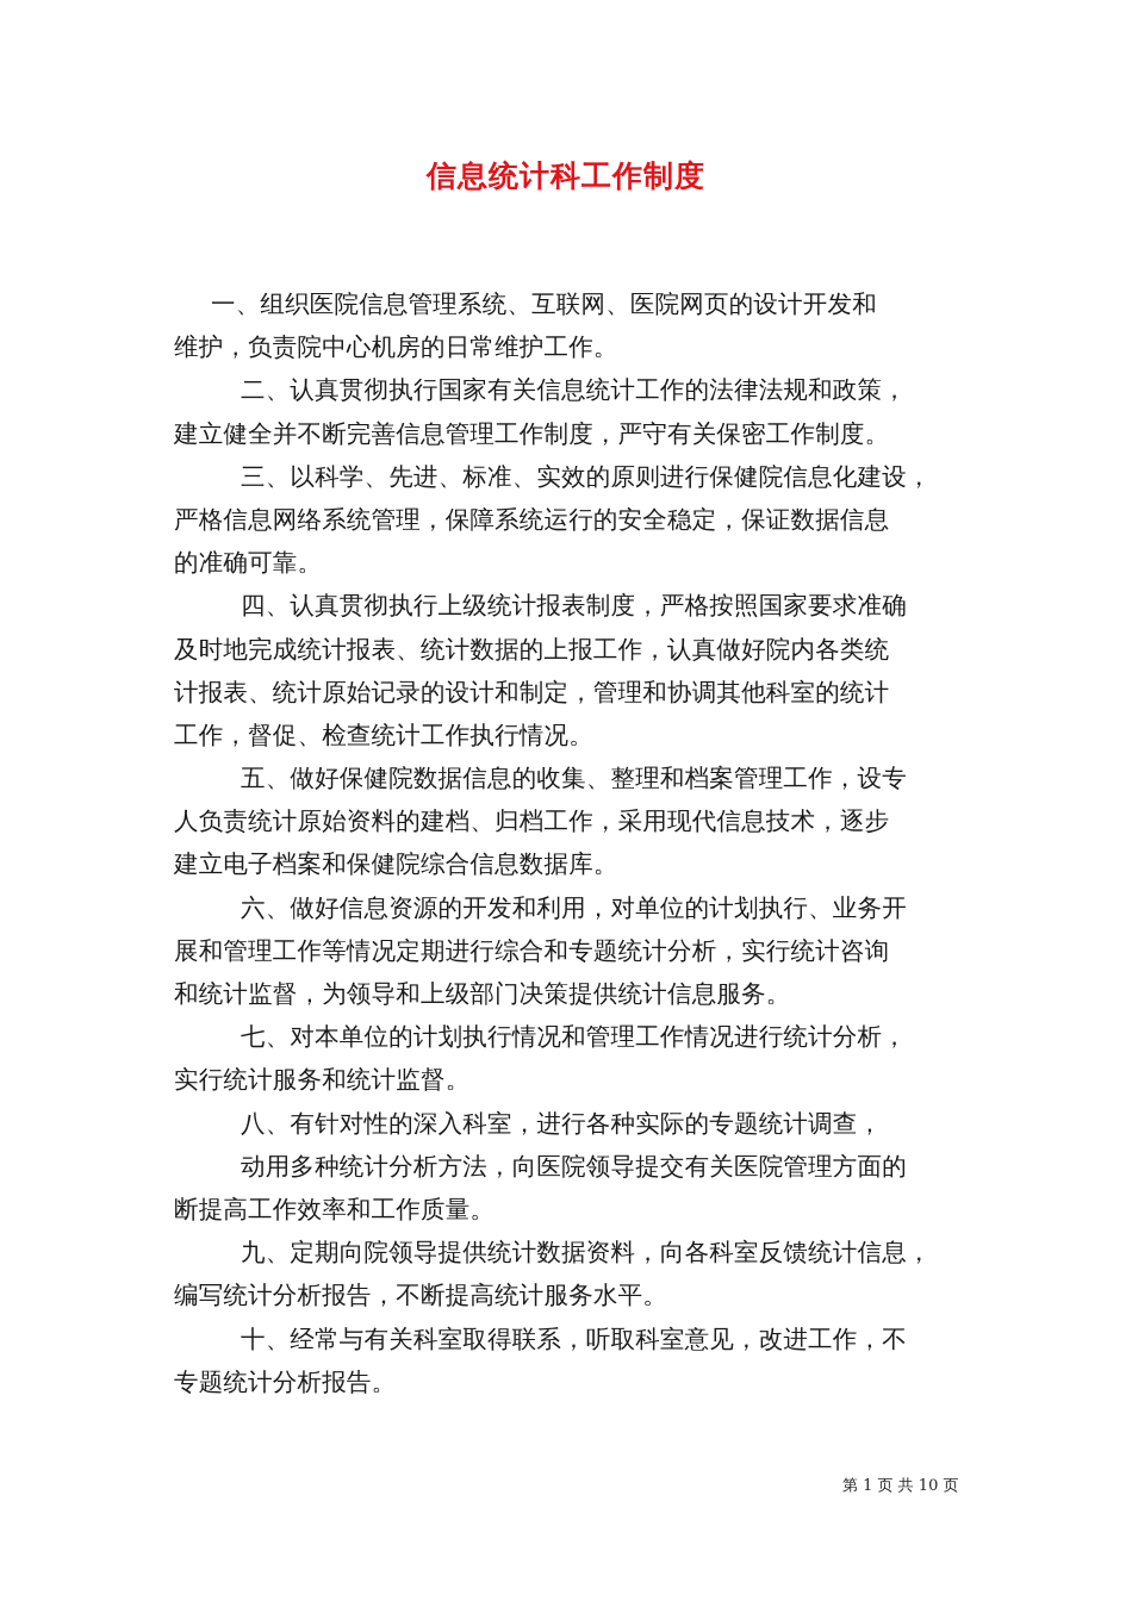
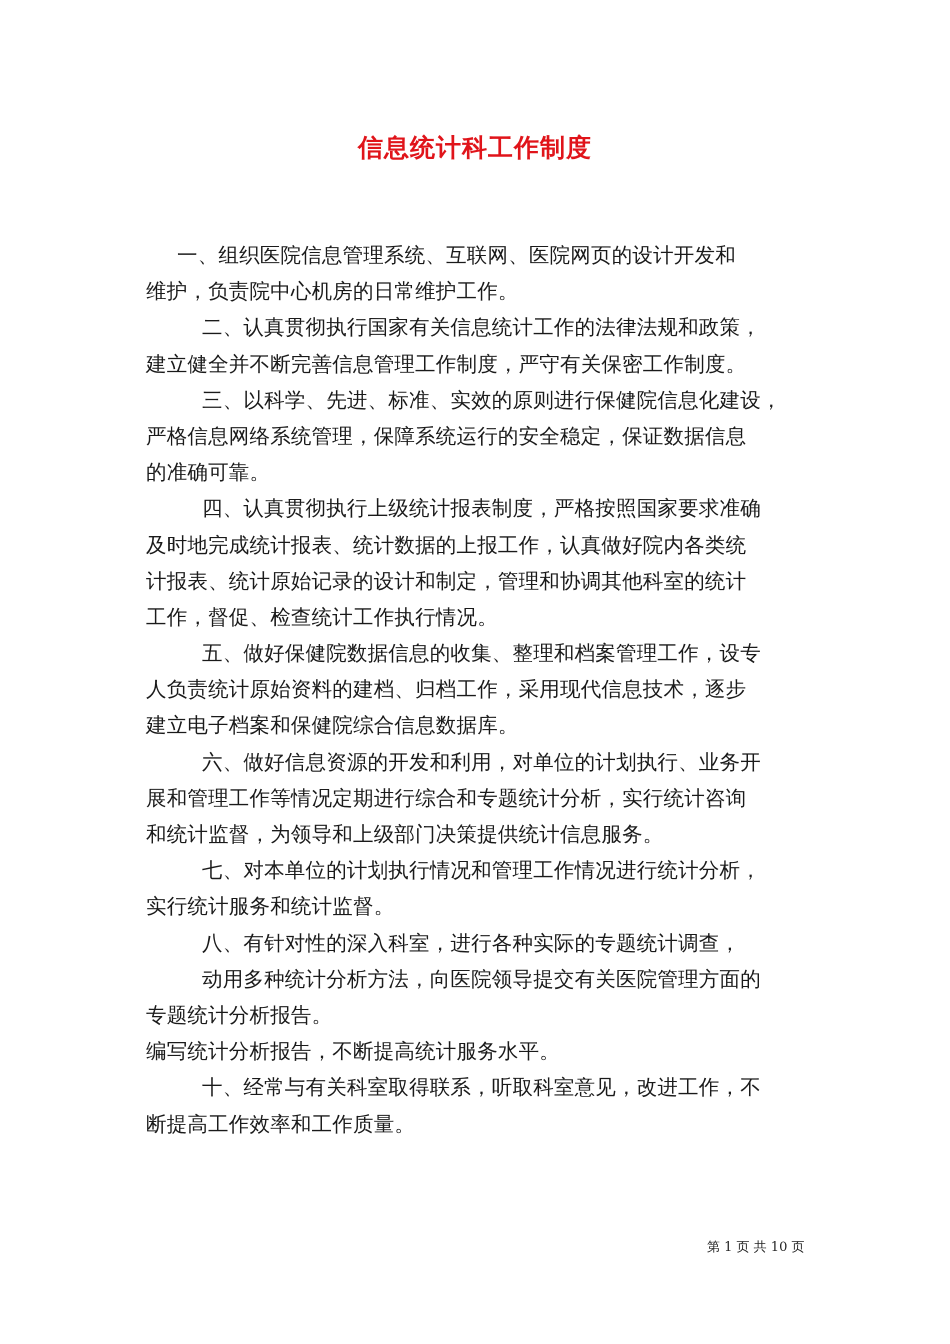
  信息统计科工作制度
  一、组织医院信息管理系统、互联网、医院网页的设计开发和
  维护，负责院中心机房的日常维护工作。
  二、认真贯彻执行国家有关信息统计工作的法律法规和政策，
  建立健全并不断完善信息管理工作制度，严守有关保密工作制度。
  三、以科学、先进、标准、实效的原则进行保健院信息化建设，
  严格信息网络系统管理，保障系统运行的安全稳定，保证数据信息
  的准确可靠。
  四、认真贯彻执行上级统计报表制度，严格按照国家要求准确
  及时地完成统计报表、统计数据的上报工作，认真做好院内各类统
  计报表、统计原始记录的设计和制定，管理和协调其他科室的统计
  工作，督促、检查统计工作执行情况。
  五、做好保健院数据信息的收集、整理和档案管理工作，设专
  人负责统计原始资料的建档、归档工作，采用现代信息技术，逐步
  建立电子档案和保健院综合信息数据库。
  六、做好信息资源的开发和利用，对单位的计划执行、业务开
  展和管理工作等情况定期进行综合和专题统计分析，实行统计咨询
  和统计监督，为领导和上级部门决策提供统计信息服务。
  七、对本单位的计划执行情况和管理工作情况进行统计分析，
  实行统计服务和统计监督。
  八、有针对性的深入科室，进行各种实际的专题统计调查，
  动用多种统计分析方法，向医院领导提交有关医院管理方面的
- 断提高工作效率和工作质量。
+ 专题统计分析报告。
- 九、定期向院领导提供统计数据资料，向各科室反馈统计信息，
  编写统计分析报告，不断提高统计服务水平。
  十、经常与有关科室取得联系，听取科室意见，改进工作，不
- 专题统计分析报告。
+ 断提高工作效率和工作质量。
  第 1 页 共 10 页
